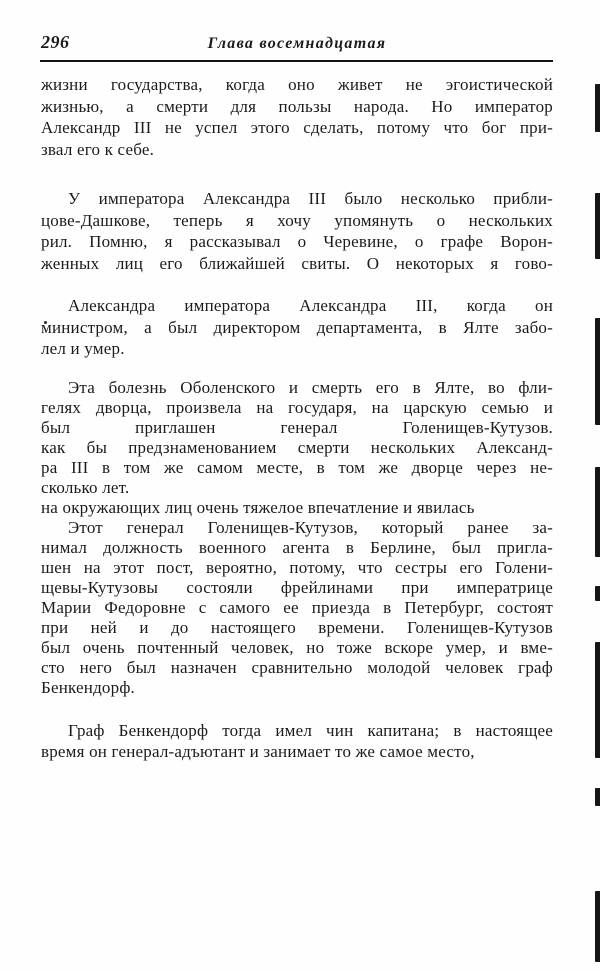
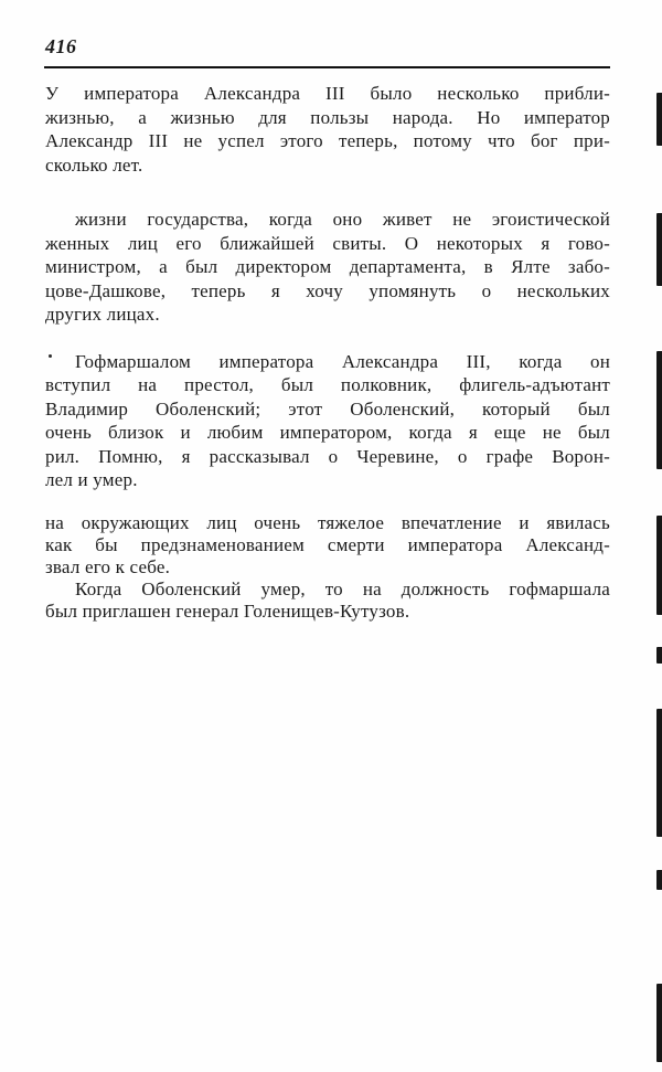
- 296
+ 416
- Глава восемнадцатая
- жизни государства, когда оно живет не эгоистической
+ У императора Александра III было несколько прибли-
- жизнью, а смерти для пользы народа. Но император
+ жизнью, а жизнью для пользы народа. Но император
- Александр III не успел этого сделать, потому что бог при-
+ Александр III не успел этого теперь, потому что бог при-
- звал его к себе.
+ сколько лет.
- У императора Александра III было несколько прибли-
+ жизни государства, когда оно живет не эгоистической
- цове-Дашкове, теперь я хочу упомянуть о нескольких
+ женных лиц его ближайшей свиты. О некоторых я гово-
- рил. Помню, я рассказывал о Черевине, о графе Ворон-
+ министром, а был директором департамента, в Ялте забо-
- женных лиц его ближайшей свиты. О некоторых я гово-
+ цове-Дашкове, теперь я хочу упомянуть о нескольких
+ других лицах.
- Александра императора Александра III, когда он
+ Гофмаршалом императора Александра III, когда он
+ вступил на престол, был полковник, флигель-адъютант
+ Владимир Оболенский; этот Оболенский, который был
+ очень близок и любим императором, когда я еще не был
- министром, а был директором департамента, в Ялте забо-
+ рил. Помню, я рассказывал о Черевине, о графе Ворон-
  лел и умер.
- Эта болезнь Оболенского и смерть его в Ялте, во фли-
- гелях дворца, произвела на государя, на царскую семью и
- был приглашен генерал Голенищев-Кутузов.
+ на окружающих лиц очень тяжелое впечатление и явилась
- как бы предзнаменованием смерти нескольких Александ-
+ как бы предзнаменованием смерти императора Александ-
- ра III в том же самом месте, в том же дворце через не-
- сколько лет.
+ звал его к себе.
+ Когда Оболенский умер, то на должность гофмаршала
- на окружающих лиц очень тяжелое впечатление и явилась
+ был приглашен генерал Голенищев-Кутузов.
- Этот генерал Голенищев-Кутузов, который ранее за-
- нимал должность военного агента в Берлине, был пригла-
- шен на этот пост, вероятно, потому, что сестры его Голени-
- щевы-Кутузовы состояли фрейлинами при императрице
- Марии Федоровне с самого ее приезда в Петербург, состоят
- при ней и до настоящего времени. Голенищев-Кутузов
- был очень почтенный человек, но тоже вскоре умер, и вме-
- сто него был назначен сравнительно молодой человек граф
- Бенкендорф.
- Граф Бенкендорф тогда имел чин капитана; в настоящее
- время он генерал-адъютант и занимает то же самое место,
